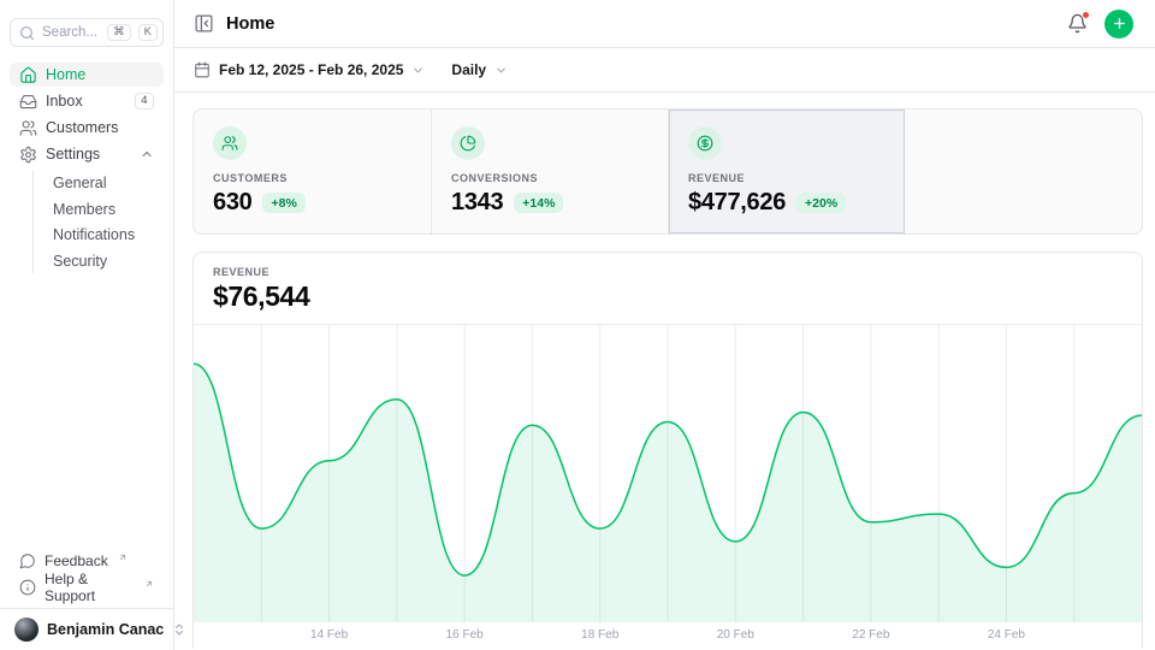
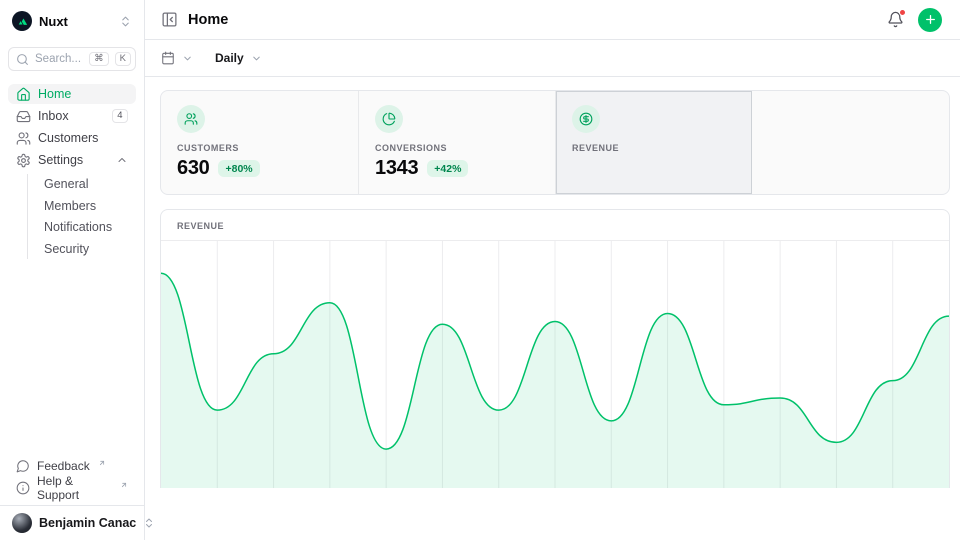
+ Nuxt
  Search...
  ⌘
  K
  Home
  Inbox
  4
  Customers
  Settings
  General
  Members
  Notifications
  Security
  Feedback
  Help & Support
  Benjamin Canac
  Home
- Feb 12, 2025 - Feb 26, 2025
  Daily
  CUSTOMERS
  630
- +8%
+ +80%
  CONVERSIONS
  1343
- +14%
+ +42%
  REVENUE
- $477,626
- +20%
  REVENUE
- $76,544
- 14 Feb
- 16 Feb
- 18 Feb
- 20 Feb
- 22 Feb
- 24 Feb
